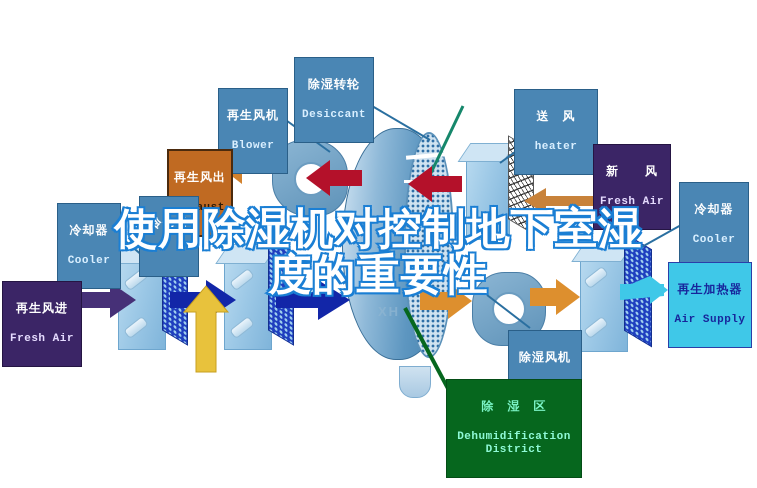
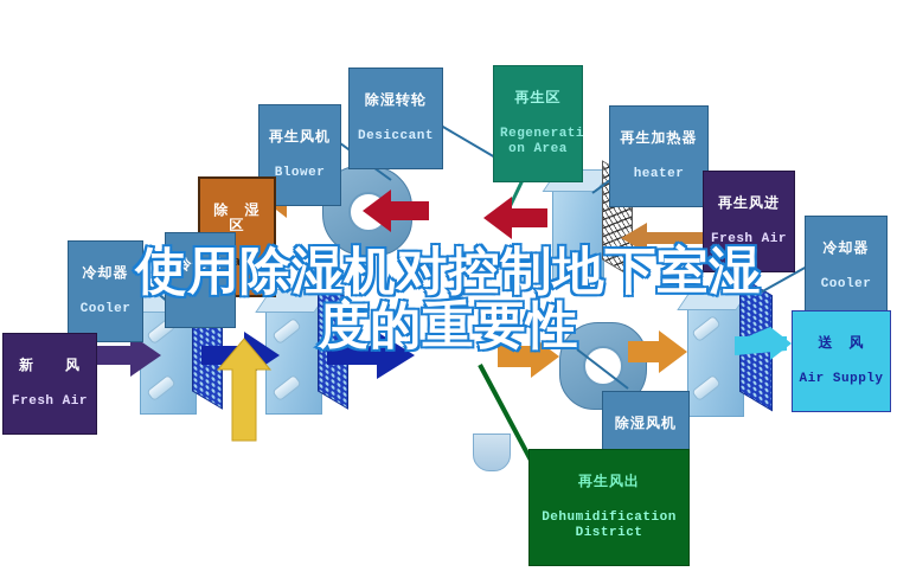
- XH
  除湿转轮
  Desiccant
  再生风机
  Blower
- 再生风出
+ 除 湿 区
+ 再生区
+ Regenerati
+ on Area
- 送 风
+ 再生加热器
  heater
- 新 风
+ 再生风进
  Fresh Air
  冷却器
  Cooler
  冷却器
  Cooler
  冷却器
- 再生风进
+ 新 风
  Fresh Air
  除湿风机
- 除 湿 区
+ 再生风出
  Dehumidification
  District
- 再生加热器
+ 送 风
  Air Supply
  使用除湿机对控制地下室湿
  度的重要性
